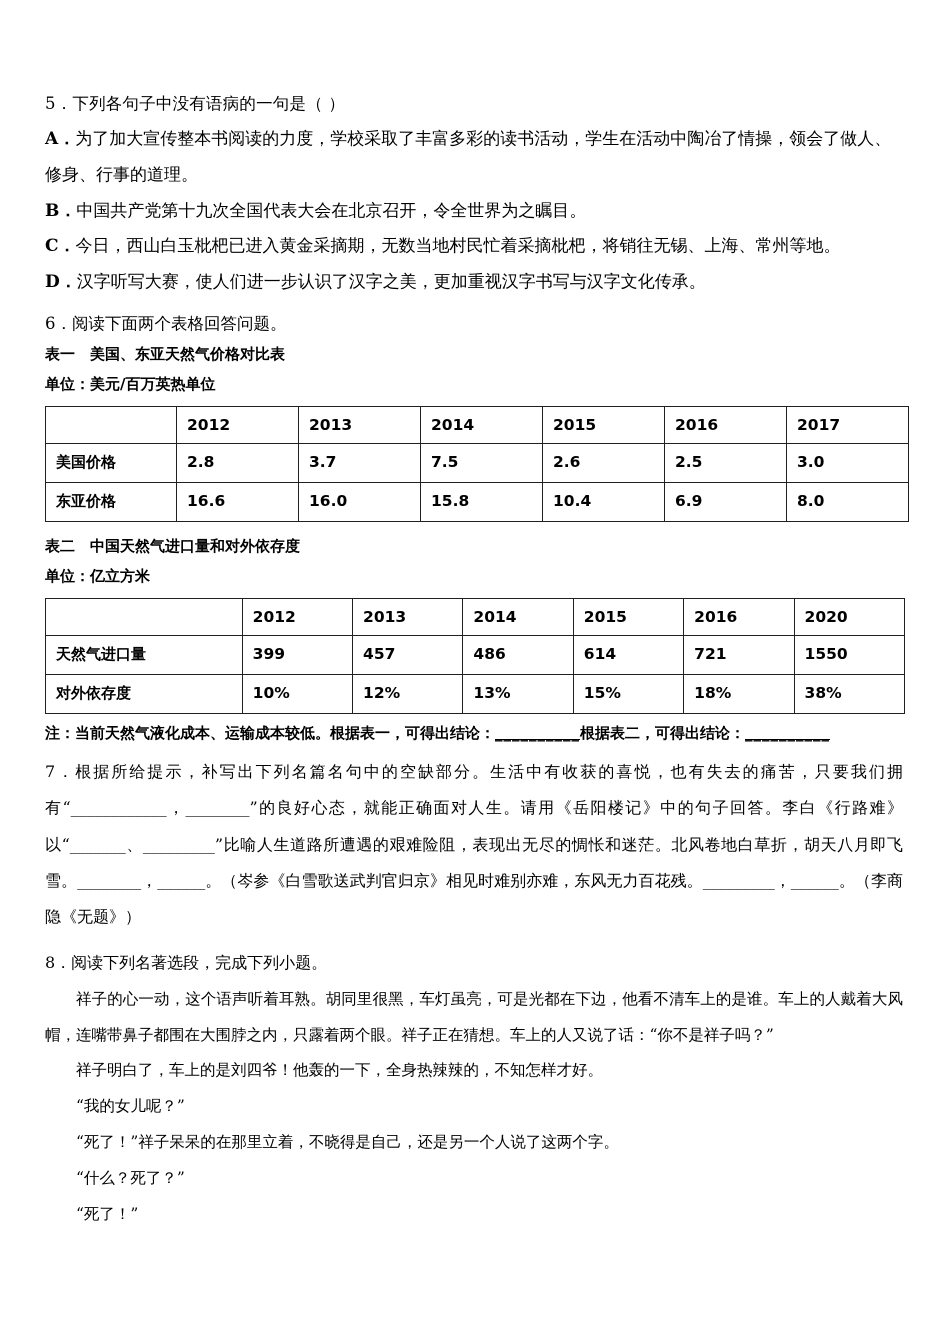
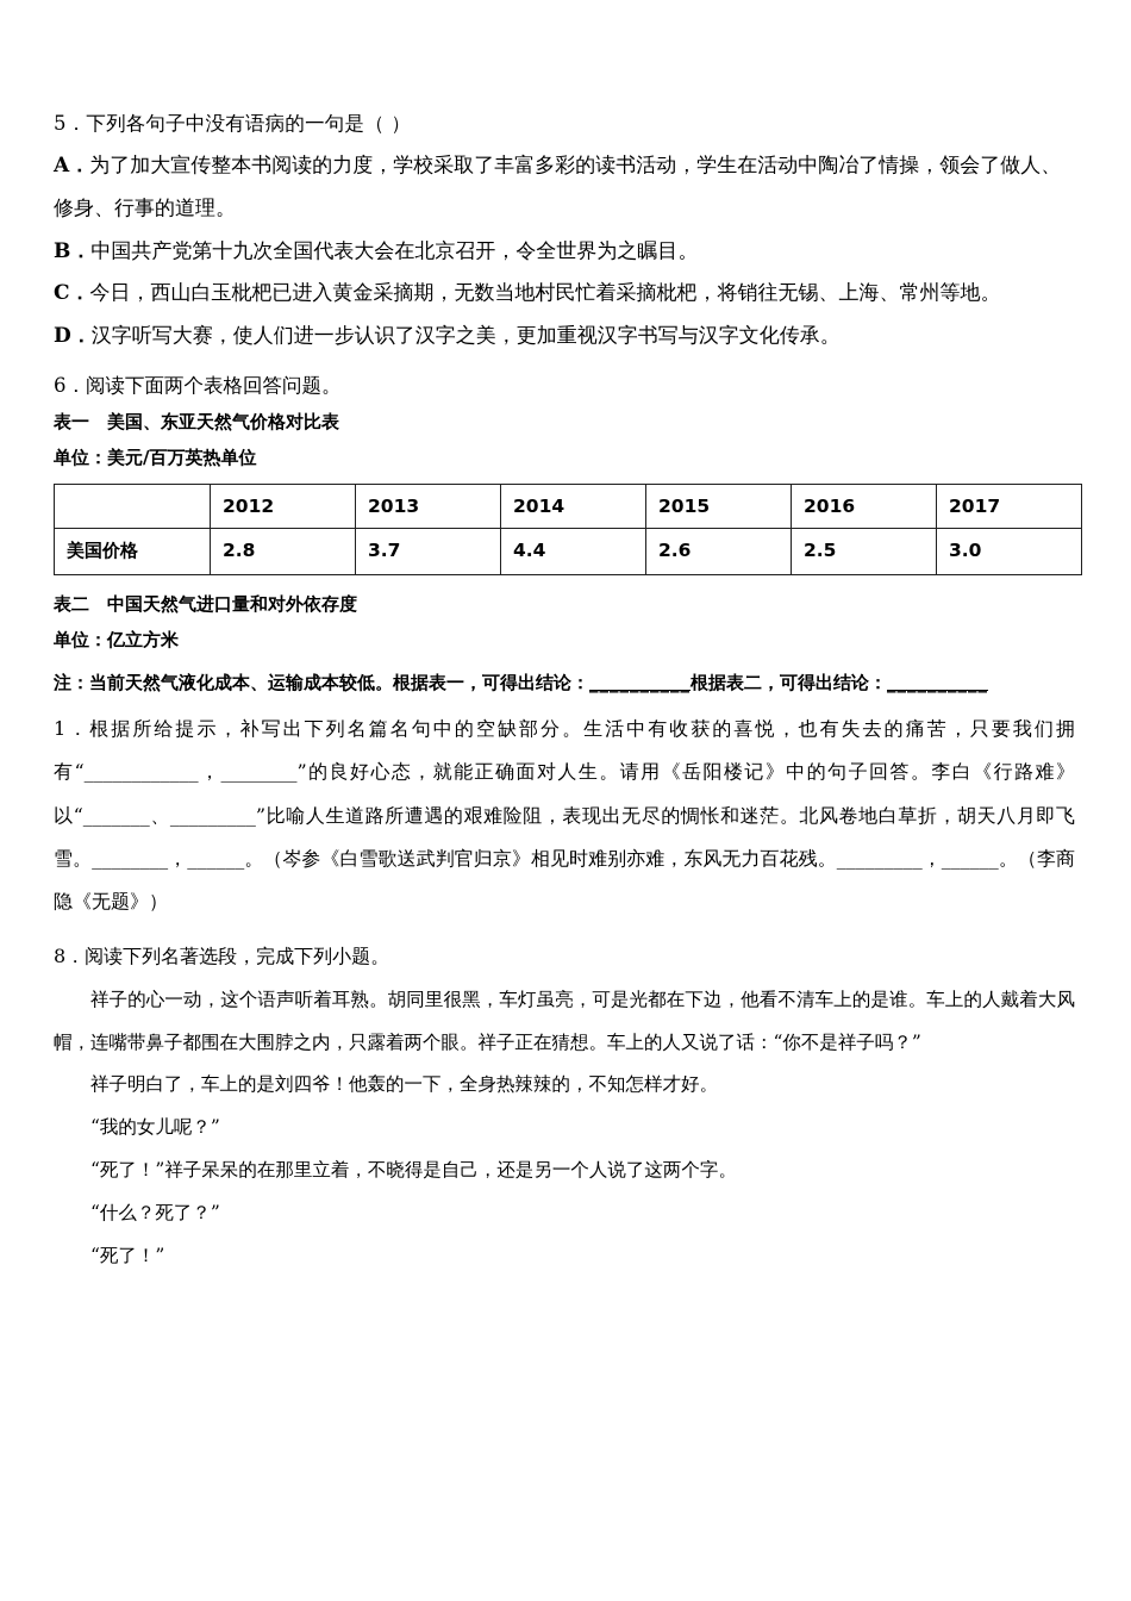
  5．下列各句子中没有语病的一句是（ ）
  A．为了加大宣传整本书阅读的力度，学校采取了丰富多彩的读书活动，学生在活动中陶冶了情操，领会了做人、修身、行事的道理。
  B．中国共产党第十九次全国代表大会在北京召开，令全世界为之瞩目。
  C．今日，西山白玉枇杷已进入黄金采摘期，无数当地村民忙着采摘枇杷，将销往无锡、上海、常州等地。
  D．汉字听写大赛，使人们进一步认识了汉字之美，更加重视汉字书写与汉字文化传承。
  6．阅读下面两个表格回答问题。
  表一 美国、东亚天然气价格对比表
  单位：美元/百万英热单位
  	2012	2013	2014	2015	2016	2017
- 美国价格	2.8	3.7	7.5	2.6	2.5	3.0
+ 美国价格	2.8	3.7	4.4	2.6	2.5	3.0
- 东亚价格	16.6	16.0	15.8	10.4	6.9	8.0
  表二 中国天然气进口量和对外依存度
  单位：亿立方米
- 	2012	2013	2014	2015	2016	2020
- 天然气进口量	399	457	486	614	721	1550
- 对外依存度	10%	12%	13%	15%	18%	38%
  注：当前天然气液化成本、运输成本较低。根据表一，可得出结论：__________根据表二，可得出结论：__________
- 7．根据所给提示，补写出下列名篇名句中的空缺部分。生活中有收获的喜悦，也有失去的痛苦，只要我们拥有“____________，________”的良好心态，就能正确面对人生。请用《岳阳楼记》中的句子回答。李白《行路难》以“_______、_________”比喻人生道路所遭遇的艰难险阻，表现出无尽的惆怅和迷茫。北风卷地白草折，胡天八月即飞雪。________，______。（岑参《白雪歌送武判官归京》相见时难别亦难，东风无力百花残。_________，______。（李商隐《无题》）
+ 1．根据所给提示，补写出下列名篇名句中的空缺部分。生活中有收获的喜悦，也有失去的痛苦，只要我们拥有“____________，________”的良好心态，就能正确面对人生。请用《岳阳楼记》中的句子回答。李白《行路难》以“_______、_________”比喻人生道路所遭遇的艰难险阻，表现出无尽的惆怅和迷茫。北风卷地白草折，胡天八月即飞雪。________，______。（岑参《白雪歌送武判官归京》相见时难别亦难，东风无力百花残。_________，______。（李商隐《无题》）
  8．阅读下列名著选段，完成下列小题。
  祥子的心一动，这个语声听着耳熟。胡同里很黑，车灯虽亮，可是光都在下边，他看不清车上的是谁。车上的人戴着大风帽，连嘴带鼻子都围在大围脖之内，只露着两个眼。祥子正在猜想。车上的人又说了话：“你不是祥子吗？”
  祥子明白了，车上的是刘四爷！他轰的一下，全身热辣辣的，不知怎样才好。
  “我的女儿呢？”
  “死了！”祥子呆呆的在那里立着，不晓得是自己，还是另一个人说了这两个字。
  “什么？死了？”
  “死了！”
